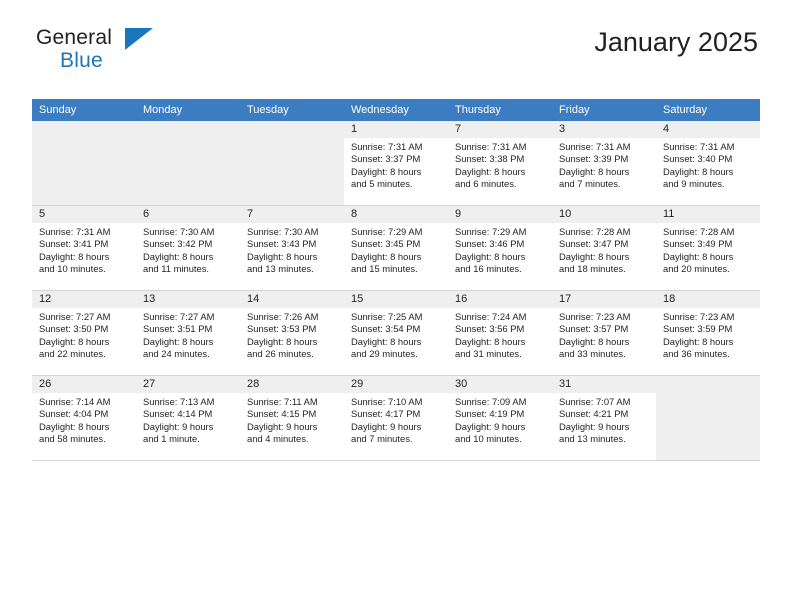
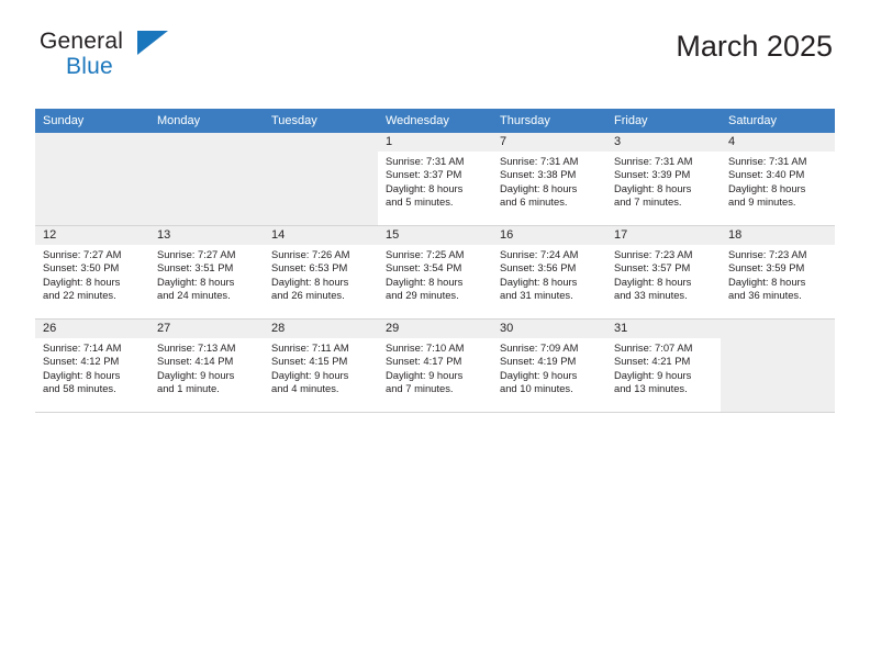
  General
  Blue
- January 2025
+ March 2025
  Sunday	Monday	Tuesday	Wednesday	Thursday	Friday	Saturday
  			1Sunrise: 7:31 AMSunset: 3:37 PMDaylight: 8 hoursand 5 minutes.	7Sunrise: 7:31 AMSunset: 3:38 PMDaylight: 8 hoursand 6 minutes.	3Sunrise: 7:31 AMSunset: 3:39 PMDaylight: 8 hoursand 7 minutes.	4Sunrise: 7:31 AMSunset: 3:40 PMDaylight: 8 hoursand 9 minutes.
- 5Sunrise: 7:31 AMSunset: 3:41 PMDaylight: 8 hoursand 10 minutes.	6Sunrise: 7:30 AMSunset: 3:42 PMDaylight: 8 hoursand 11 minutes.	7Sunrise: 7:30 AMSunset: 3:43 PMDaylight: 8 hoursand 13 minutes.	8Sunrise: 7:29 AMSunset: 3:45 PMDaylight: 8 hoursand 15 minutes.	9Sunrise: 7:29 AMSunset: 3:46 PMDaylight: 8 hoursand 16 minutes.	10Sunrise: 7:28 AMSunset: 3:47 PMDaylight: 8 hoursand 18 minutes.	11Sunrise: 7:28 AMSunset: 3:49 PMDaylight: 8 hoursand 20 minutes.
- 12Sunrise: 7:27 AMSunset: 3:50 PMDaylight: 8 hoursand 22 minutes.	13Sunrise: 7:27 AMSunset: 3:51 PMDaylight: 8 hoursand 24 minutes.	14Sunrise: 7:26 AMSunset: 3:53 PMDaylight: 8 hoursand 26 minutes.	15Sunrise: 7:25 AMSunset: 3:54 PMDaylight: 8 hoursand 29 minutes.	16Sunrise: 7:24 AMSunset: 3:56 PMDaylight: 8 hoursand 31 minutes.	17Sunrise: 7:23 AMSunset: 3:57 PMDaylight: 8 hoursand 33 minutes.	18Sunrise: 7:23 AMSunset: 3:59 PMDaylight: 8 hoursand 36 minutes.
+ 12Sunrise: 7:27 AMSunset: 3:50 PMDaylight: 8 hoursand 22 minutes.	13Sunrise: 7:27 AMSunset: 3:51 PMDaylight: 8 hoursand 24 minutes.	14Sunrise: 7:26 AMSunset: 6:53 PMDaylight: 8 hoursand 26 minutes.	15Sunrise: 7:25 AMSunset: 3:54 PMDaylight: 8 hoursand 29 minutes.	16Sunrise: 7:24 AMSunset: 3:56 PMDaylight: 8 hoursand 31 minutes.	17Sunrise: 7:23 AMSunset: 3:57 PMDaylight: 8 hoursand 33 minutes.	18Sunrise: 7:23 AMSunset: 3:59 PMDaylight: 8 hoursand 36 minutes.
- 26Sunrise: 7:14 AMSunset: 4:04 PMDaylight: 8 hoursand 58 minutes.	27Sunrise: 7:13 AMSunset: 4:14 PMDaylight: 9 hoursand 1 minute.	28Sunrise: 7:11 AMSunset: 4:15 PMDaylight: 9 hoursand 4 minutes.	29Sunrise: 7:10 AMSunset: 4:17 PMDaylight: 9 hoursand 7 minutes.	30Sunrise: 7:09 AMSunset: 4:19 PMDaylight: 9 hoursand 10 minutes.	31Sunrise: 7:07 AMSunset: 4:21 PMDaylight: 9 hoursand 13 minutes.
+ 26Sunrise: 7:14 AMSunset: 4:12 PMDaylight: 8 hoursand 58 minutes.	27Sunrise: 7:13 AMSunset: 4:14 PMDaylight: 9 hoursand 1 minute.	28Sunrise: 7:11 AMSunset: 4:15 PMDaylight: 9 hoursand 4 minutes.	29Sunrise: 7:10 AMSunset: 4:17 PMDaylight: 9 hoursand 7 minutes.	30Sunrise: 7:09 AMSunset: 4:19 PMDaylight: 9 hoursand 10 minutes.	31Sunrise: 7:07 AMSunset: 4:21 PMDaylight: 9 hoursand 13 minutes.
